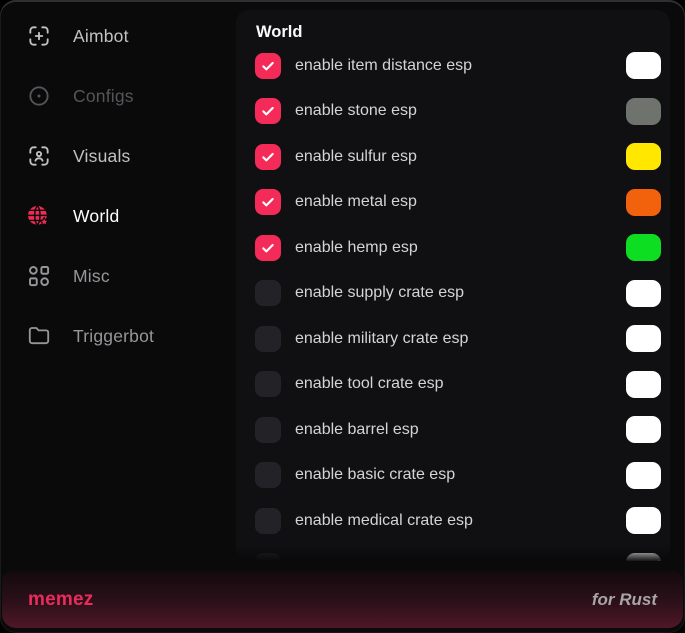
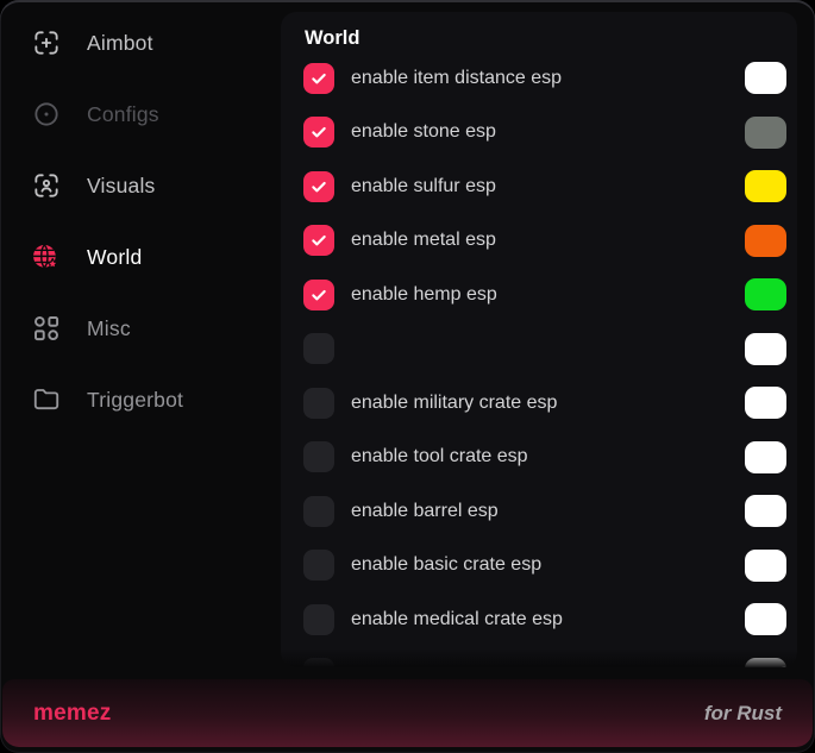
  Aimbot
  Configs
  Visuals
  World
  Misc
  Triggerbot
  World
  enable item distance esp
  enable stone esp
  enable sulfur esp
  enable metal esp
  enable hemp esp
- enable supply crate esp
  enable military crate esp
  enable tool crate esp
  enable barrel esp
  enable basic crate esp
  enable medical crate esp
  memez
  for Rust
